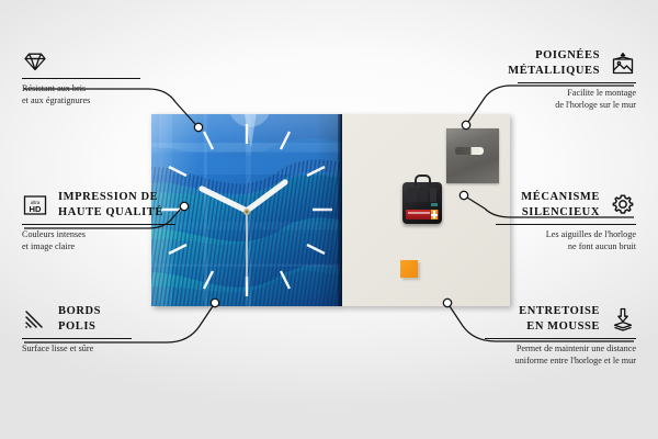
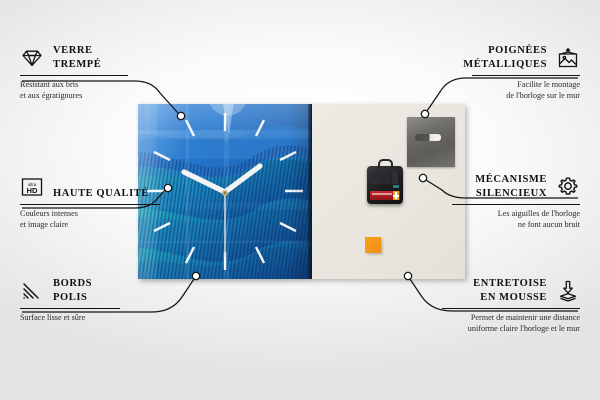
+ VERRE
+ TREMPÉ
  Résistant aux bris
  et aux égratignures
  HD
- IMPRESSION DE
  HAUTE QUALITÉ
  Couleurs intenses
  et image claire
  BORDS
  POLIS
  Surface lisse et sûre
  POIGNÉES
  MÉTALLIQUES
  Facilite le montage
  de l'horloge sur le mur
  MÉCANISME
  SILENCIEUX
  Les aiguilles de l'horloge
  ne font aucun bruit
  ENTRETOISE
  EN MOUSSE
  Permet de maintenir une distance
- uniforme entre l'horloge et le mur
+ uniforme claire l'horloge et le mur
